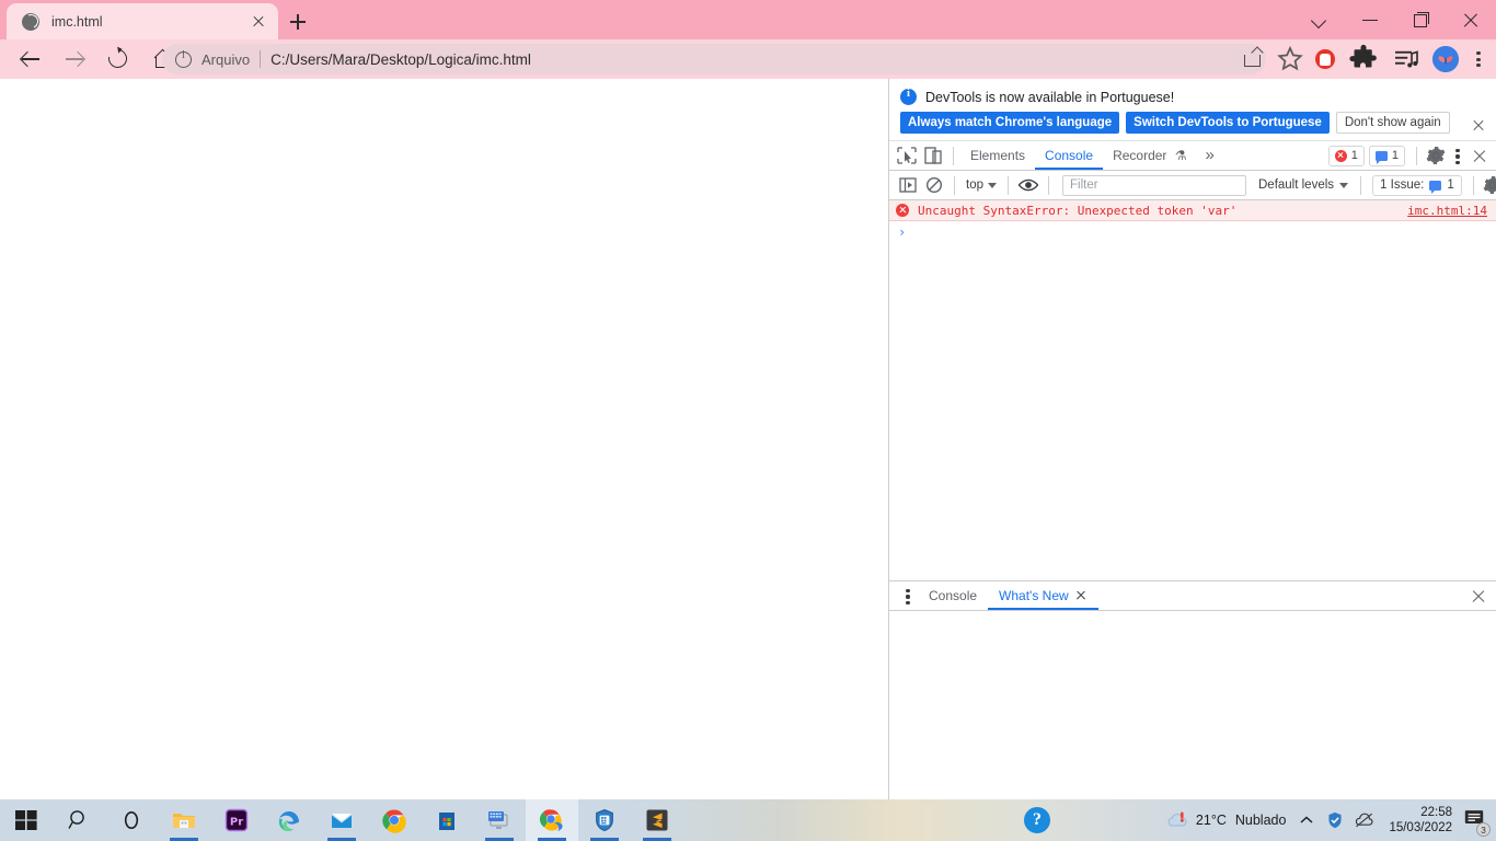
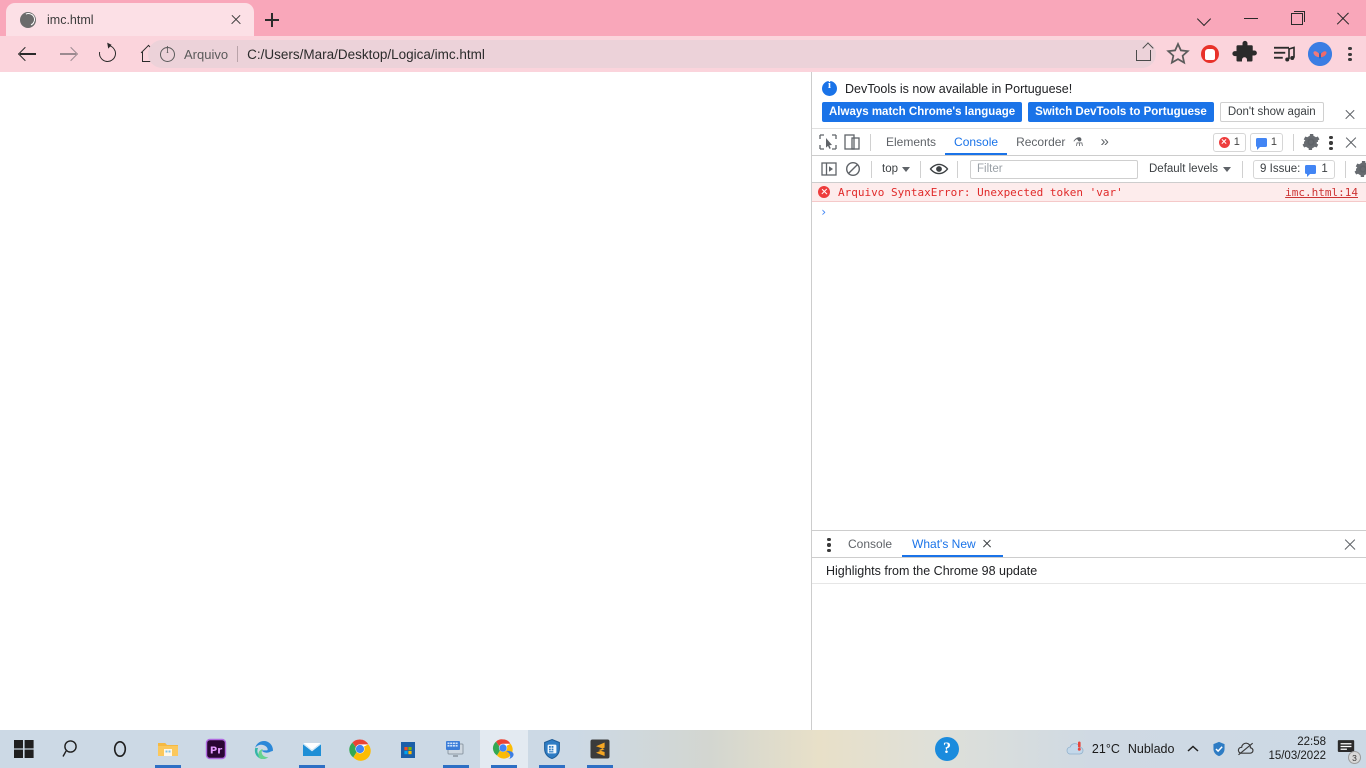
  imc.html
  Arquivo
  C:/Users/Mara/Desktop/Logica/imc.html
  DevTools is now available in Portuguese!
  Always match Chrome's language
  Switch DevTools to Portuguese
  Don't show again
  Elements
  Console
  Recorder ⚗
  »
  1
  1
  top
  Filter
  Default levels
- 1 Issue:
+ 9 Issue:
  1
- Uncaught SyntaxError: Unexpected token 'var'
+ Arquivo SyntaxError: Unexpected token 'var'
  imc.html:14
  ›
  Console
  What's New
+ Highlights from the Chrome 98 update
  Pr
  ?
  21°C
  Nublado
  22:58
  15/03/2022
  3
